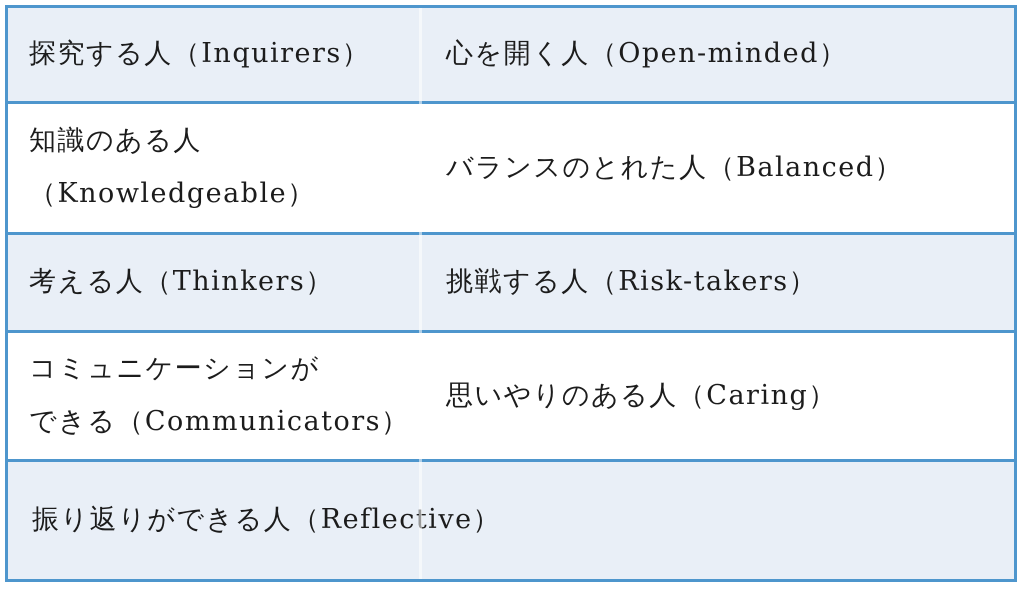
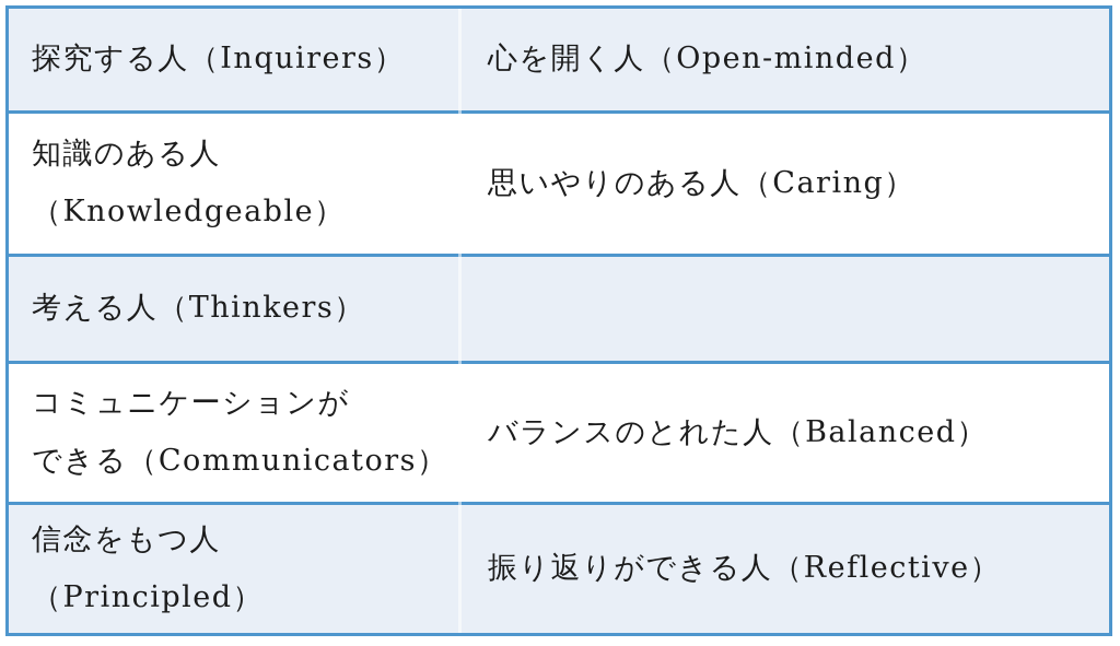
  探究する人（Inquirers）
  心を開く人（Open-minded）
  知識のある人
  （Knowledgeable）
- バランスのとれた人（Balanced）
+ 思いやりのある人（Caring）
  考える人（Thinkers）
- 挑戦する人（Risk-takers）
  コミュニケーションが
  できる（Communicators）
- 思いやりのある人（Caring）
+ バランスのとれた人（Balanced）
+ 信念をもつ人
+ （Principled）
  振り返りができる人（Reflective）
